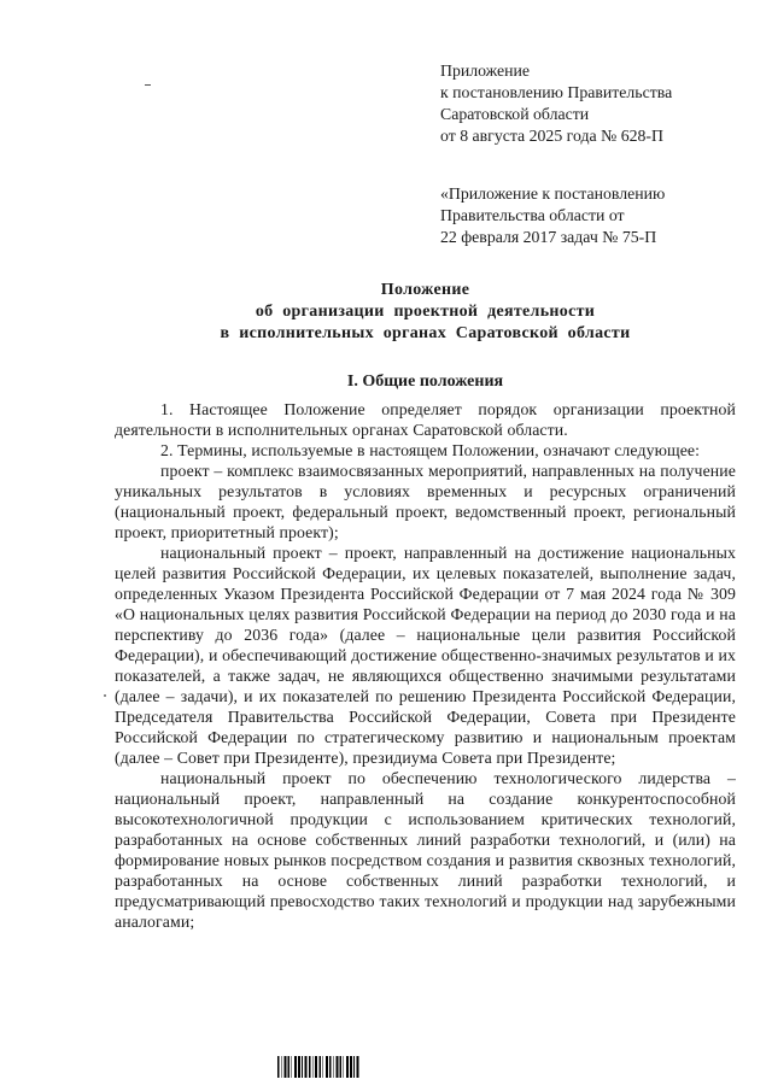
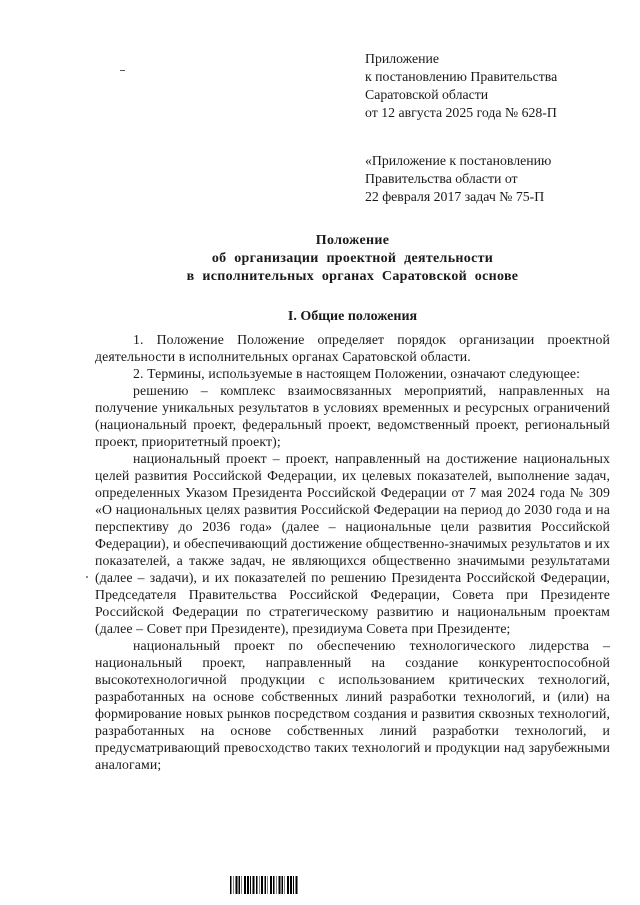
  Приложение
  к постановлению Правительства
  Саратовской области
- от 8 августа 2025 года № 628-П
+ от 12 августа 2025 года № 628-П
  «Приложение к постановлению
  Правительства области от
  22 февраля 2017 задач № 75-П
  Положение
  об организации проектной деятельности
- в исполнительных органах Саратовской области
+ в исполнительных органах Саратовской основе
  I. Общие положения
- 1. Настоящее Положение определяет порядок организации проектной деятельности в исполнительных органах Саратовской области.
+ 1. Положение Положение определяет порядок организации проектной деятельности в исполнительных органах Саратовской области.
  2. Термины, используемые в настоящем Положении, означают следующее:
- проект – комплекс взаимосвязанных мероприятий, направленных на получение уникальных результатов в условиях временных и ресурсных ограничений (национальный проект, федеральный проект, ведомственный проект, региональный проект, приоритетный проект);
+ решению – комплекс взаимосвязанных мероприятий, направленных на получение уникальных результатов в условиях временных и ресурсных ограничений (национальный проект, федеральный проект, ведомственный проект, региональный проект, приоритетный проект);
  национальный проект – проект, направленный на достижение национальных целей развития Российской Федерации, их целевых показателей, выполнение задач, определенных Указом Президента Российской Федерации от 7 мая 2024 года № 309 «О национальных целях развития Российской Федерации на период до 2030 года и на перспективу до 2036 года» (далее – национальные цели развития Российской Федерации), и обеспечивающий достижение общественно-значимых результатов и их показателей, а также задач, не являющихся общественно значимыми результатами (далее – задачи), и их показателей по решению Президента Российской Федерации, Председателя Правительства Российской Федерации, Совета при Президенте Российской Федерации по стратегическому развитию и национальным проектам (далее – Совет при Президенте), президиума Совета при Президенте;
  национальный проект по обеспечению технологического лидерства – национальный проект, направленный на создание конкурентоспособной высокотехнологичной продукции с использованием критических технологий, разработанных на основе собственных линий разработки технологий, и (или) на формирование новых рынков посредством создания и развития сквозных технологий, разработанных на основе собственных линий разработки технологий, и предусматривающий превосходство таких технологий и продукции над зарубежными аналогами;
